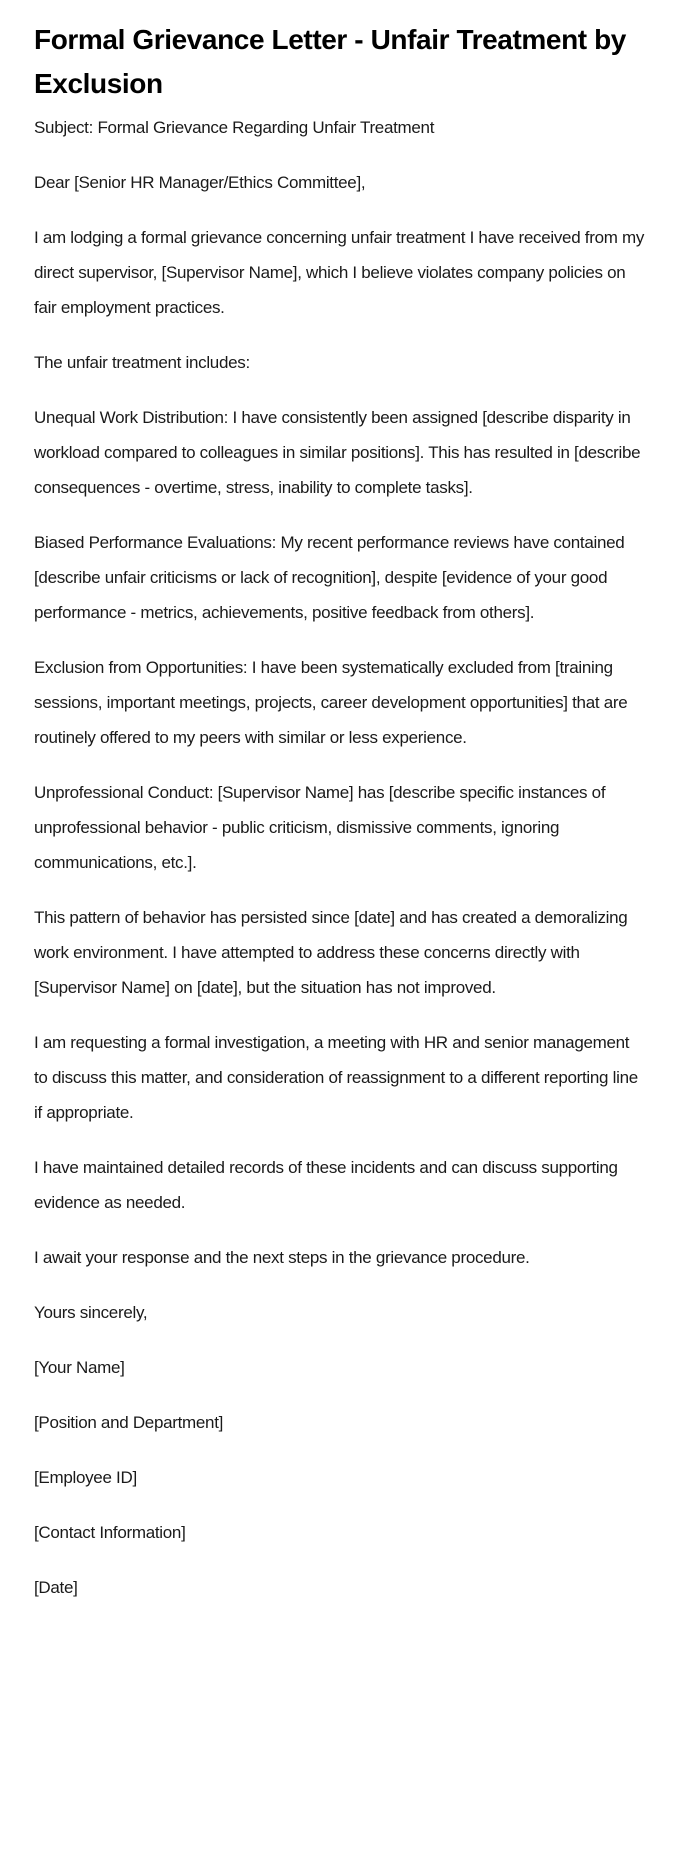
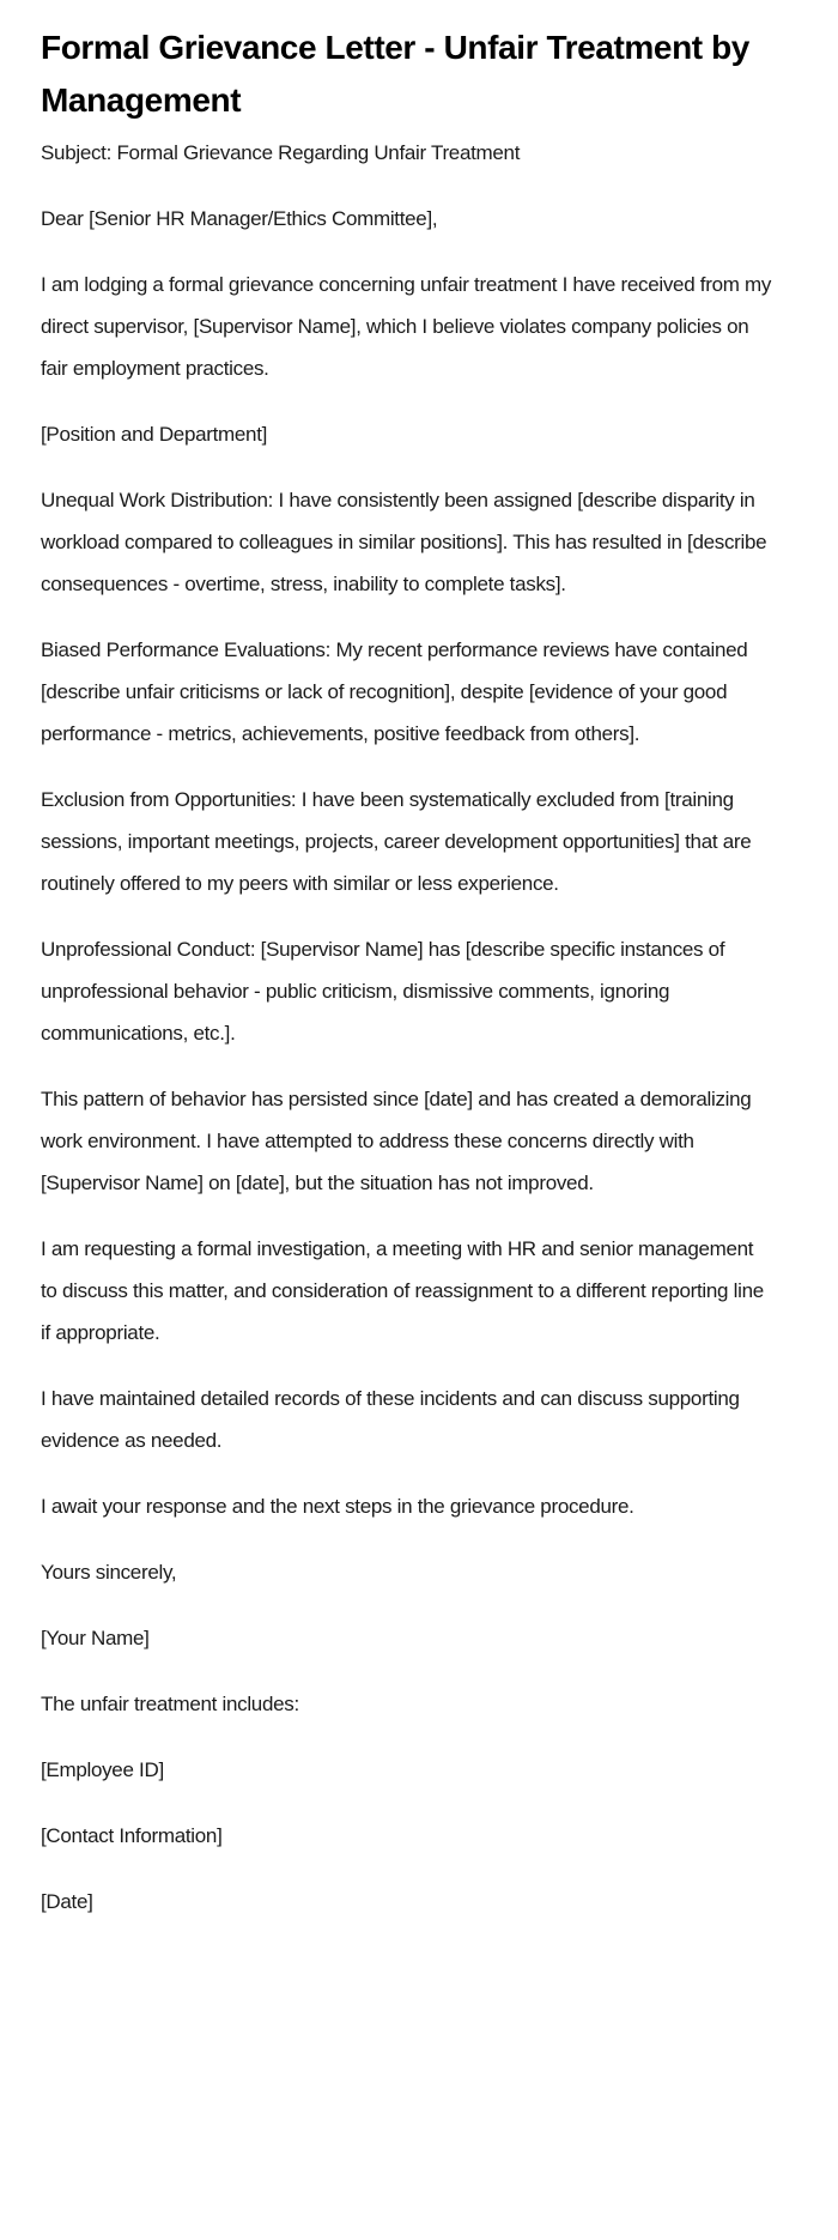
- Formal Grievance Letter - Unfair Treatment by Exclusion
+ Formal Grievance Letter - Unfair Treatment by Management
  Subject: Formal Grievance Regarding Unfair Treatment
  Dear [Senior HR Manager/Ethics Committee],
  I am lodging a formal grievance concerning unfair treatment I have received from my direct supervisor, [Supervisor Name], which I believe violates company policies on fair employment practices.
- The unfair treatment includes:
+ [Position and Department]
  Unequal Work Distribution: I have consistently been assigned [describe disparity in workload compared to colleagues in similar positions]. This has resulted in [describe consequences - overtime, stress, inability to complete tasks].
  Biased Performance Evaluations: My recent performance reviews have contained [describe unfair criticisms or lack of recognition], despite [evidence of your good performance - metrics, achievements, positive feedback from others].
  Exclusion from Opportunities: I have been systematically excluded from [training sessions, important meetings, projects, career development opportunities] that are routinely offered to my peers with similar or less experience.
  Unprofessional Conduct: [Supervisor Name] has [describe specific instances of unprofessional behavior - public criticism, dismissive comments, ignoring communications, etc.].
  This pattern of behavior has persisted since [date] and has created a demoralizing work environment. I have attempted to address these concerns directly with [Supervisor Name] on [date], but the situation has not improved.
  I am requesting a formal investigation, a meeting with HR and senior management to discuss this matter, and consideration of reassignment to a different reporting line if appropriate.
  I have maintained detailed records of these incidents and can discuss supporting evidence as needed.
  I await your response and the next steps in the grievance procedure.
  Yours sincerely,
  [Your Name]
- [Position and Department]
+ The unfair treatment includes:
  [Employee ID]
  [Contact Information]
  [Date]
